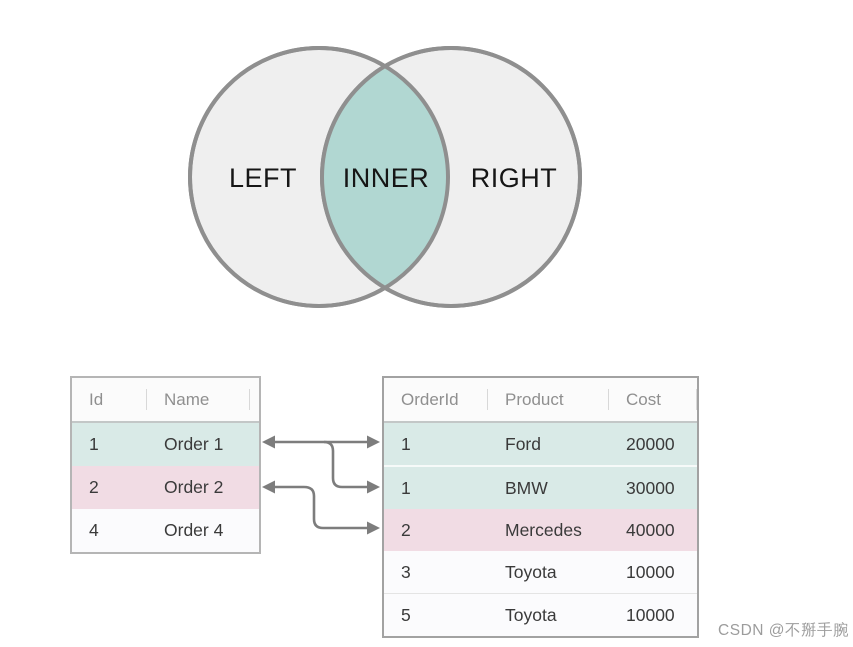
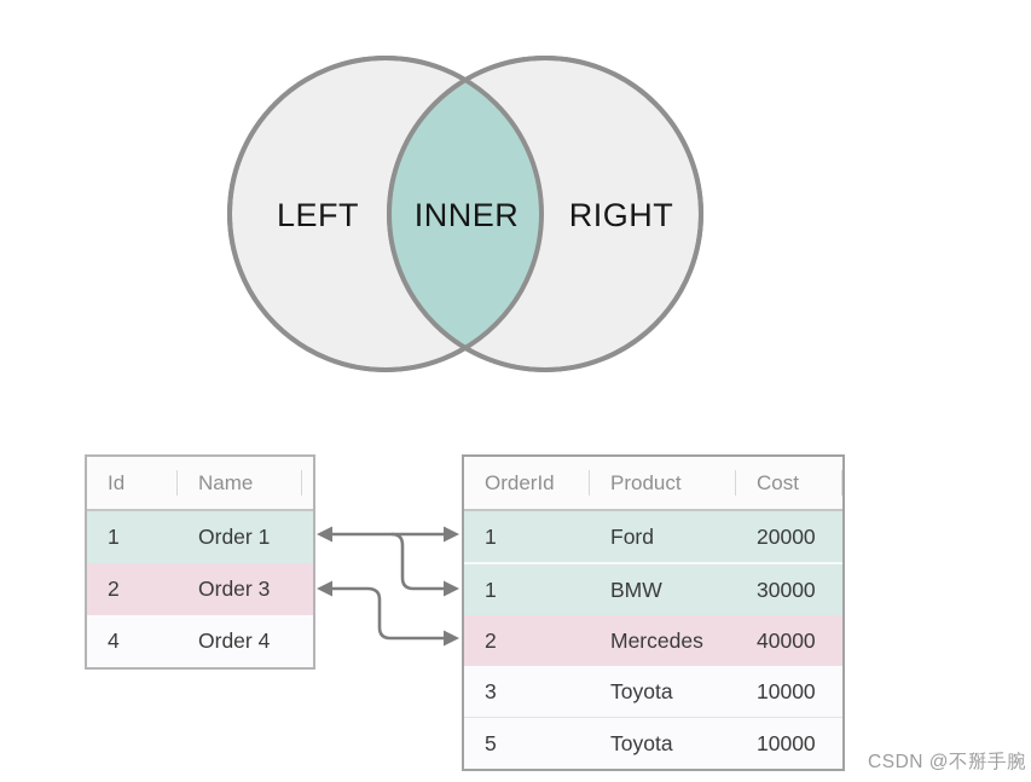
  LEFT
  INNER
  RIGHT
  Id
  Name
  1
  Order 1
  2
- Order 2
+ Order 3
  4
  Order 4
  OrderId
  Product
  Cost
  1
  Ford
  20000
  1
  BMW
  30000
  2
  Mercedes
  40000
  3
  Toyota
  10000
  5
  Toyota
  10000
  CSDN @不掰手腕
